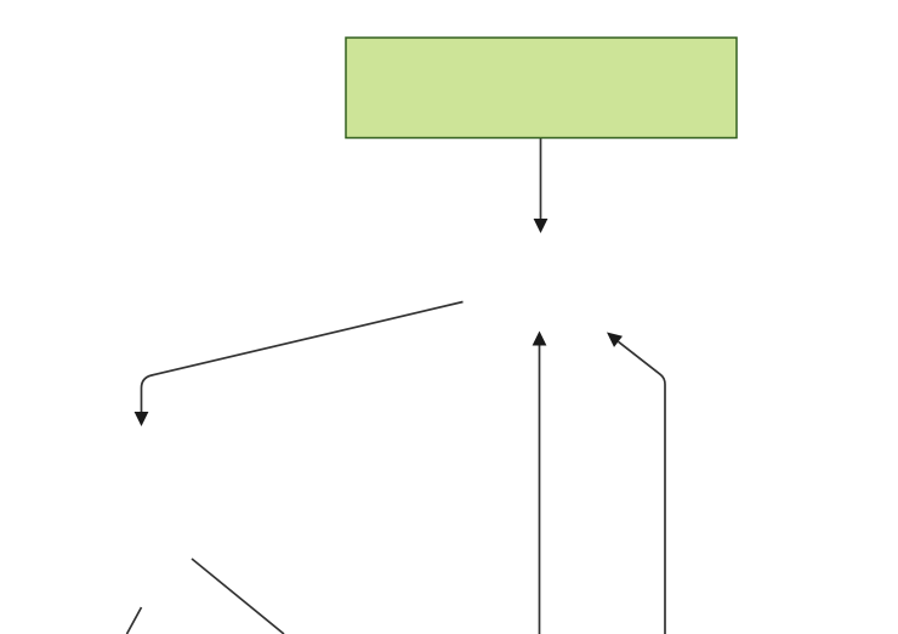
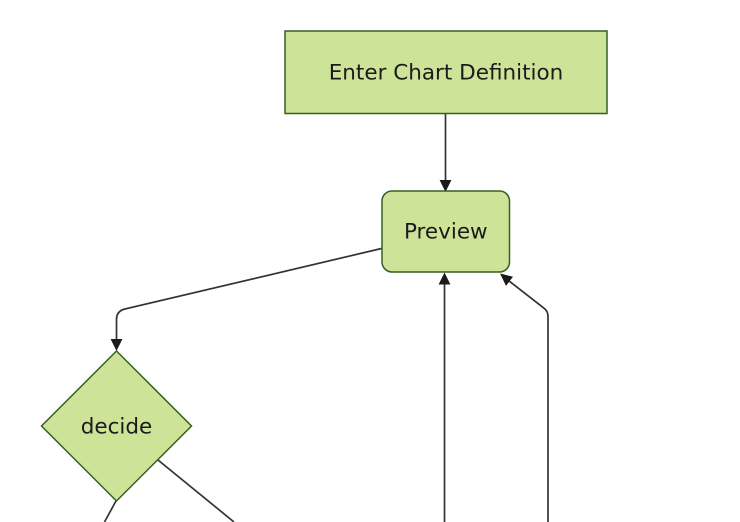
+ Enter Chart Definition
+ Preview
+ decide
